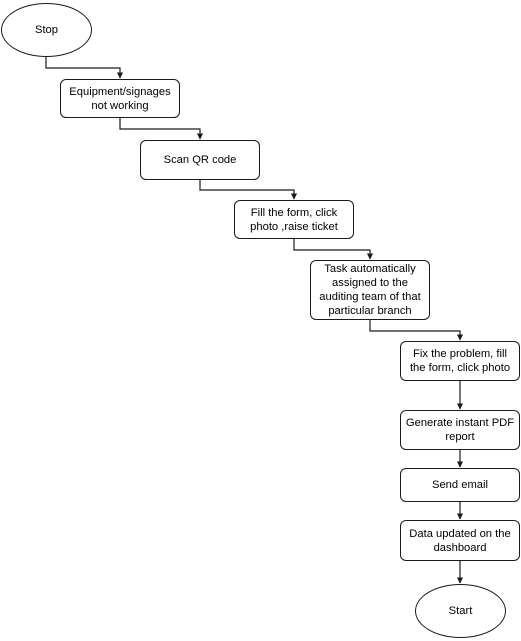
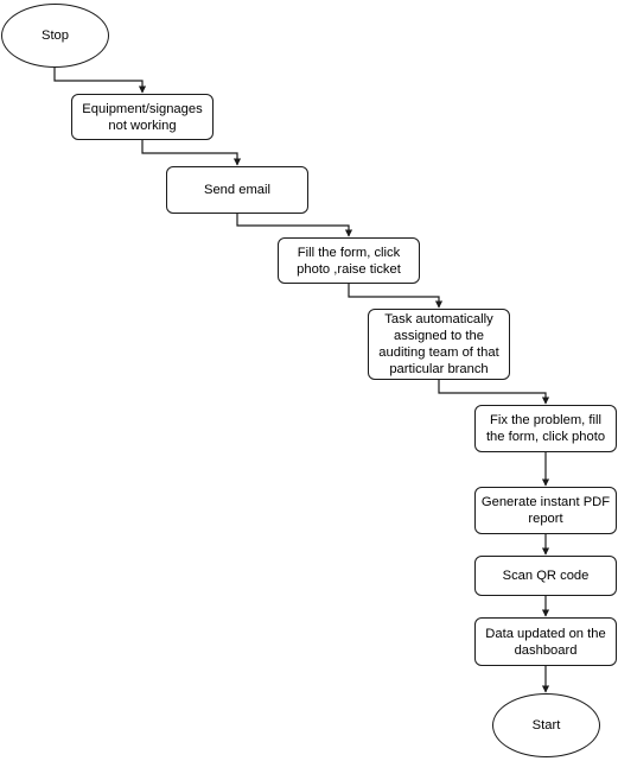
  Stop
  Equipment/signages
  not working
- Scan QR code
+ Send email
  Fill the form, click
  photo ,raise ticket
  Task automatically
  assigned to the
  auditing team of that
  particular branch
  Fix the problem, fill
  the form, click photo
  Generate instant PDF
  report
- Send email
+ Scan QR code
  Data updated on the
  dashboard
  Start
